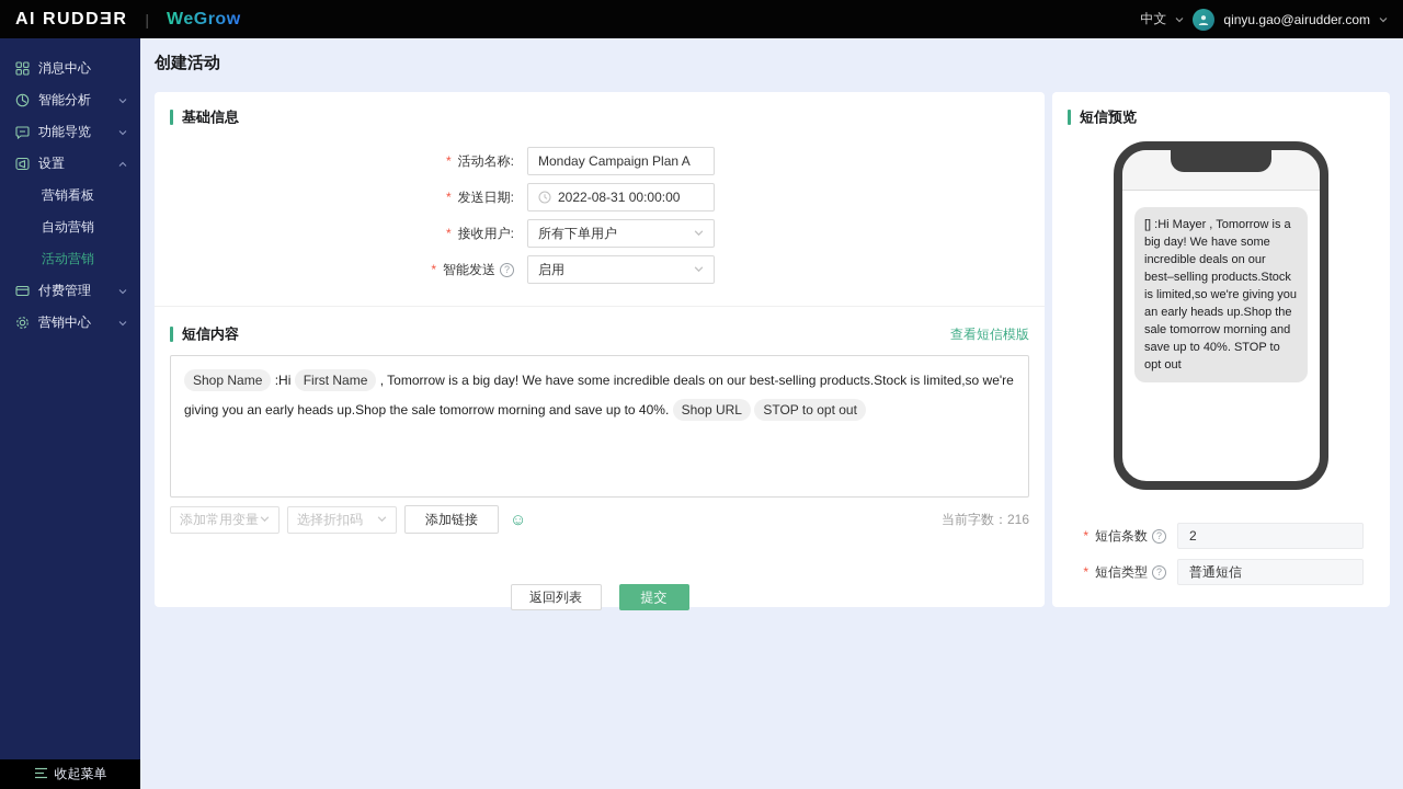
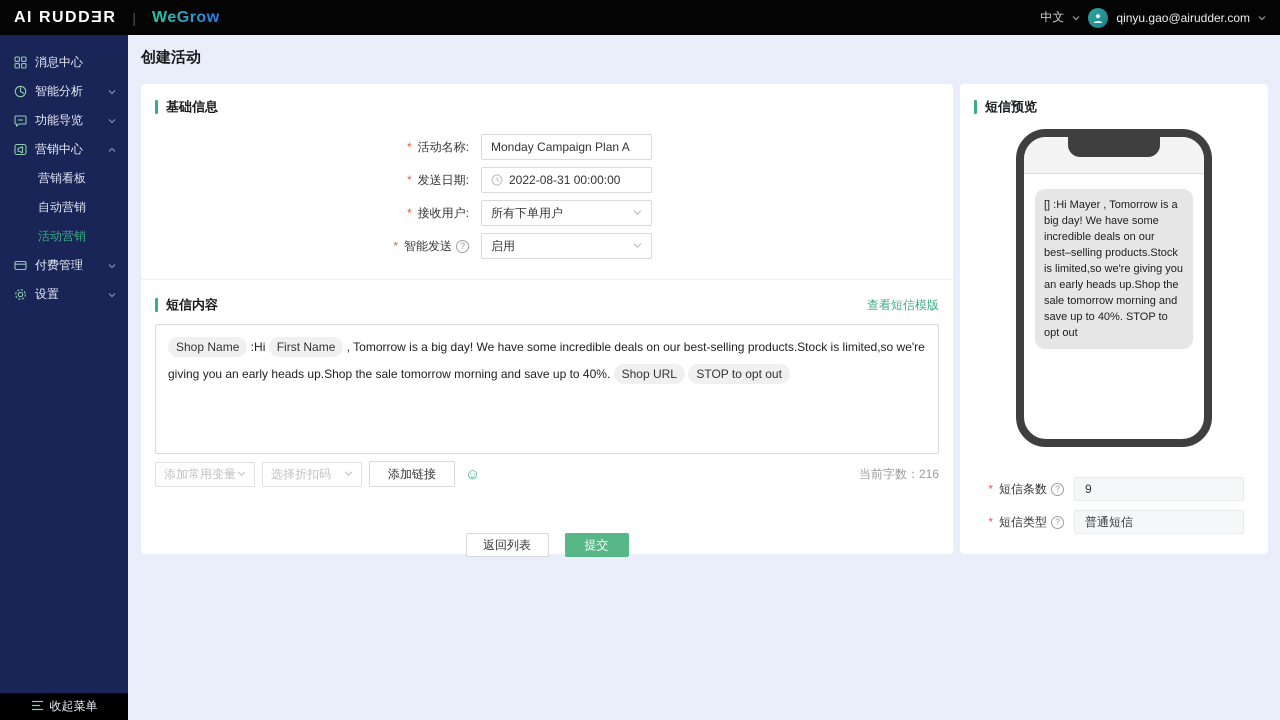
  AI RUDDƎR
  |
  WeGrow
  中文
  qinyu.gao@airudder.com
  消息中心
  智能分析
  功能导览
- 设置
+ 营销中心
  营销看板
  自动营销
  活动营销
  付费管理
- 营销中心
+ 设置
  收起菜单
  创建活动
  基础信息
  *
  活动名称:
  Monday Campaign Plan A
  *
  发送日期:
  2022-08-31 00:00:00
  *
  接收用户:
  所有下单用户
  *
  智能发送
  ?
  启用
  短信内容
  查看短信模版
  Shop Name :Hi First Name , Tomorrow is a big day! We have some incredible deals on our best-selling products.Stock is limited,so we're giving you an early heads up.Shop the sale tomorrow morning and save up to 40%. Shop URL STOP to opt out
  添加常用变量
  选择折扣码
  添加链接
  ☺
  当前字数：216
  返回列表
  提交
  短信预览
  [] :Hi Mayer , Tomorrow is a big day! We have some incredible deals on our best–selling products.Stock is limited,so we're giving you an early heads up.Shop the sale tomorrow morning and save up to 40%. STOP to opt out
  *
  短信条数
  ?
- 2
+ 9
  *
  短信类型
  ?
  普通短信
